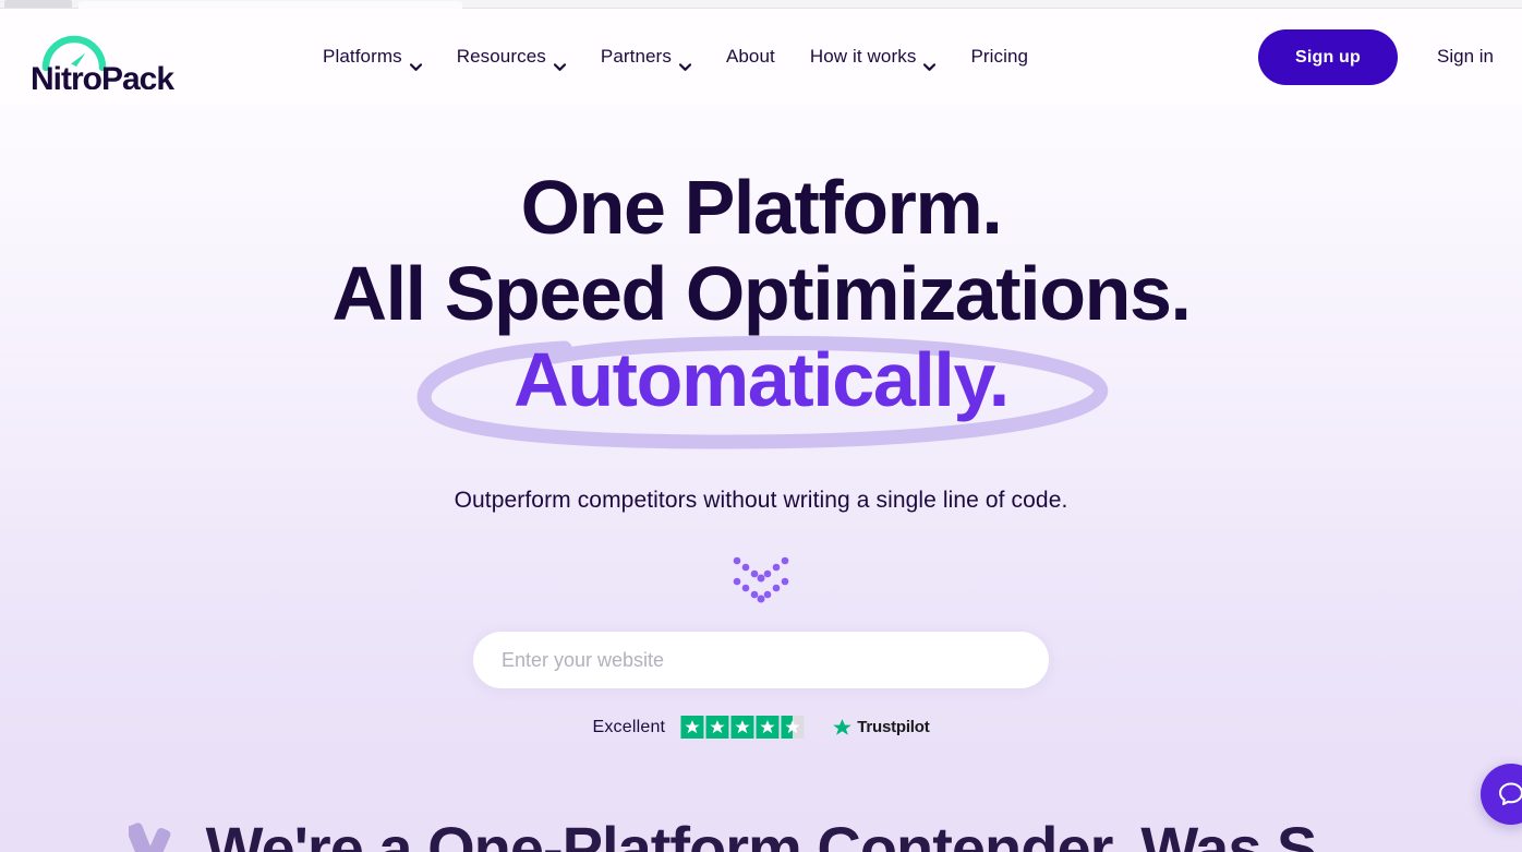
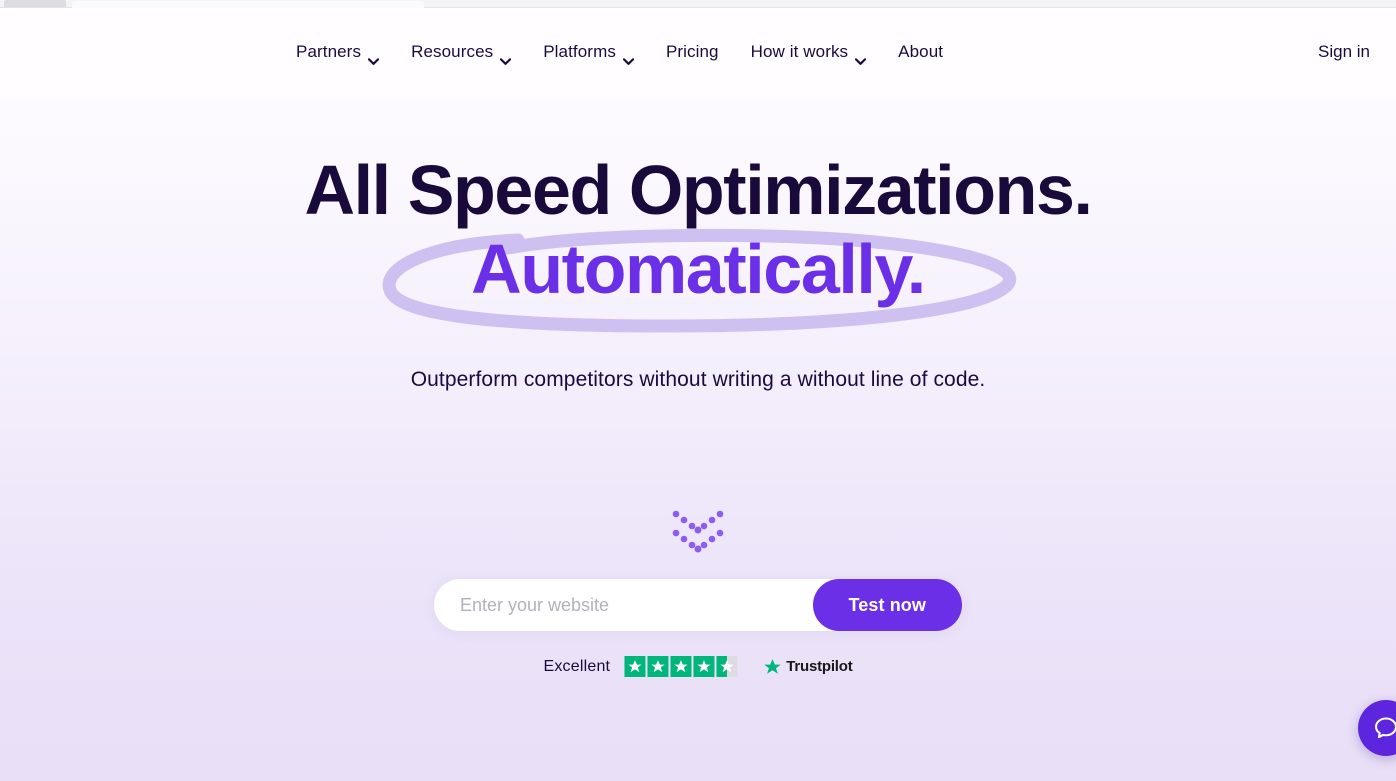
- NitroPack
- Platforms
+ Partners
  Resources
- Partners
+ Platforms
- About
+ Pricing
  How it works
- Pricing
+ About
- Sign up
  Sign in
- One Platform.
  All Speed Optimizations.
  Automatically.
- Outperform competitors without writing a single line of code.
+ Outperform competitors without writing a without line of code.
  Enter your website
+ Test now
  Excellent
  Trustpilot
- We're a One-Platform Contender. Was S
